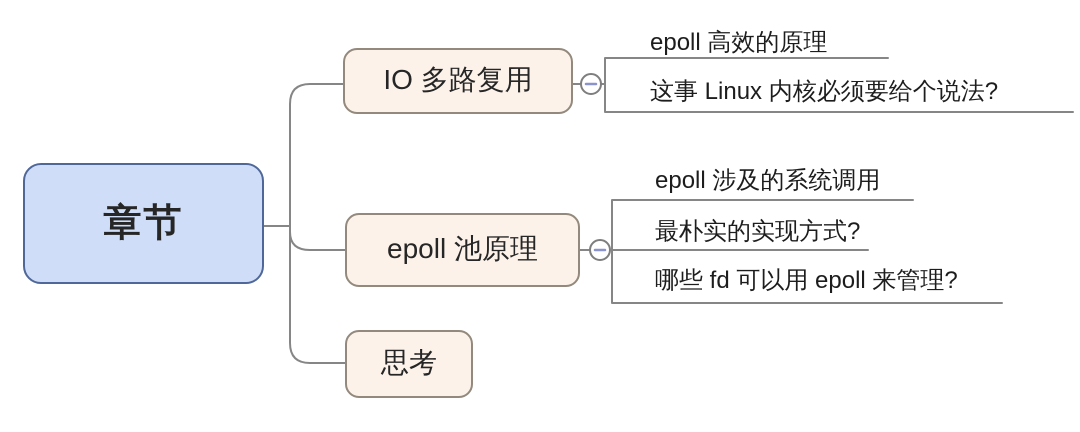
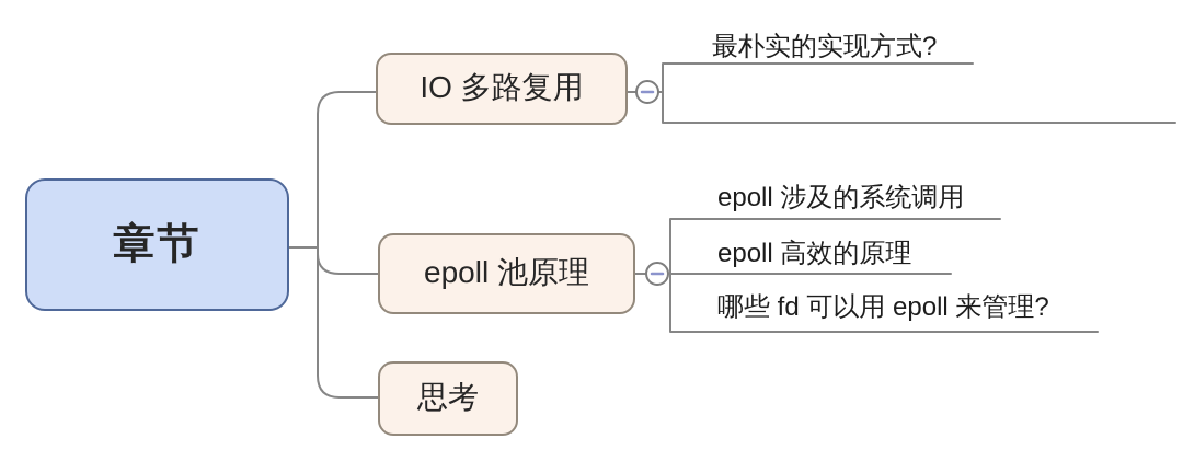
  章节
  IO 多路复用
  epoll 池原理
  思考
- epoll 高效的原理
+ 最朴实的实现方式?
- 这事 Linux 内核必须要给个说法?
  epoll 涉及的系统调用
- 最朴实的实现方式?
+ epoll 高效的原理
  哪些 fd 可以用 epoll 来管理?
